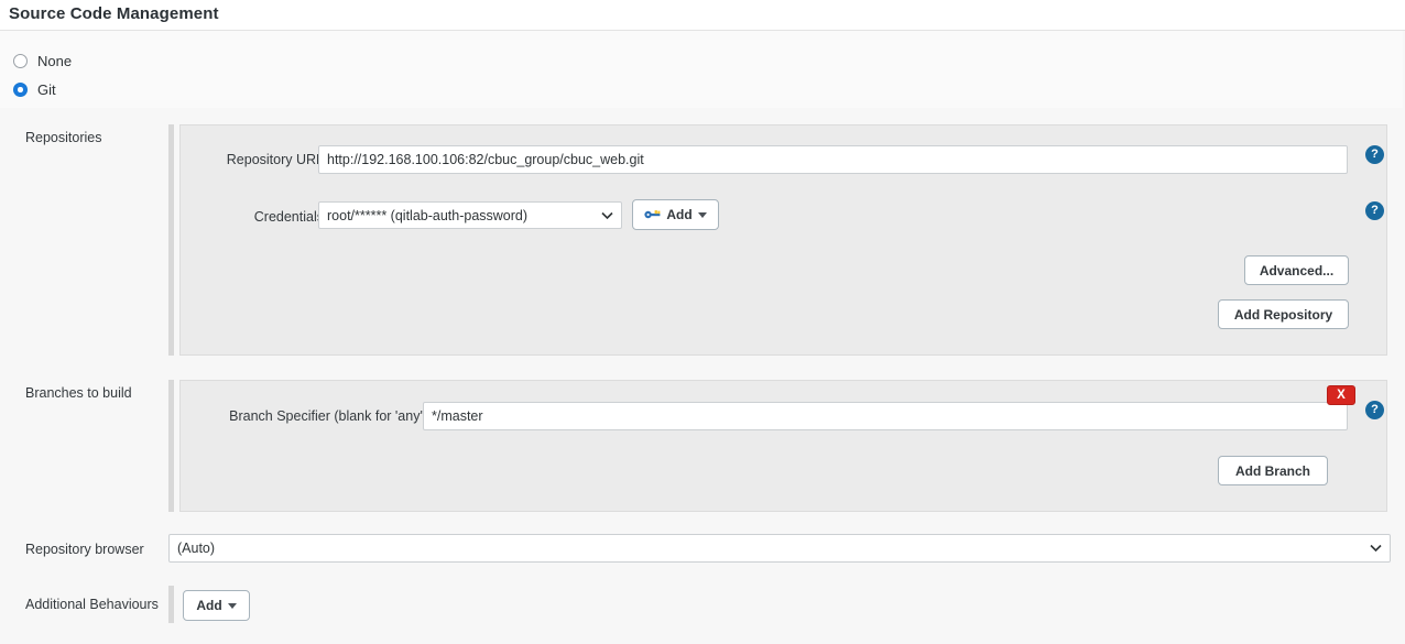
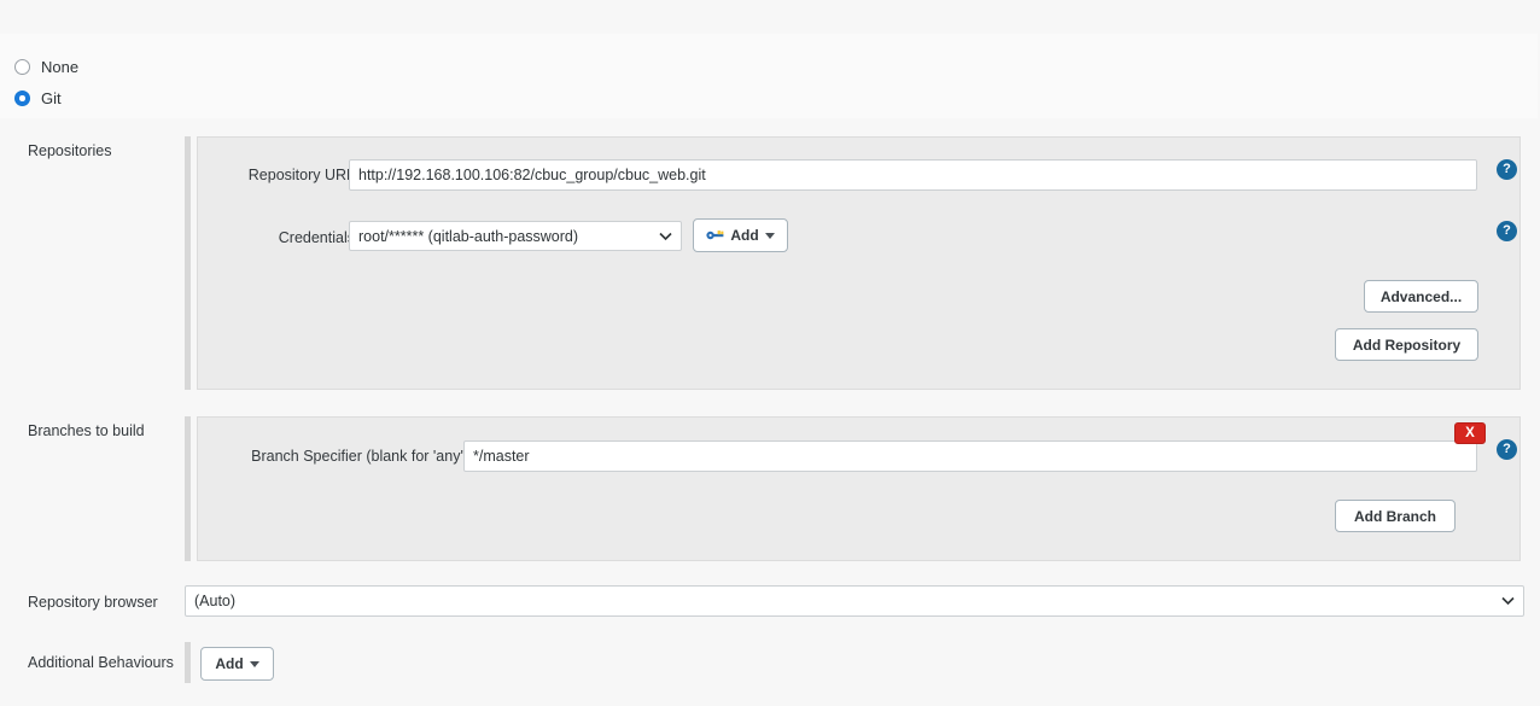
- Source Code Management
  None
  Git
  Repositories
  Repository UR
  http://192.168.100.106:82/cbuc_group/cbuc_web.git
  Credential
  root/****** (qitlab-auth-password)
  Add
  Advanced...
  Add Repository
  ?
  ?
  Branches to build
  Branch Specifier (blank for 'any'
  */master
  Add Branch
  X
  ?
  Repository browser
  (Auto)
  Additional Behaviours
  Add
